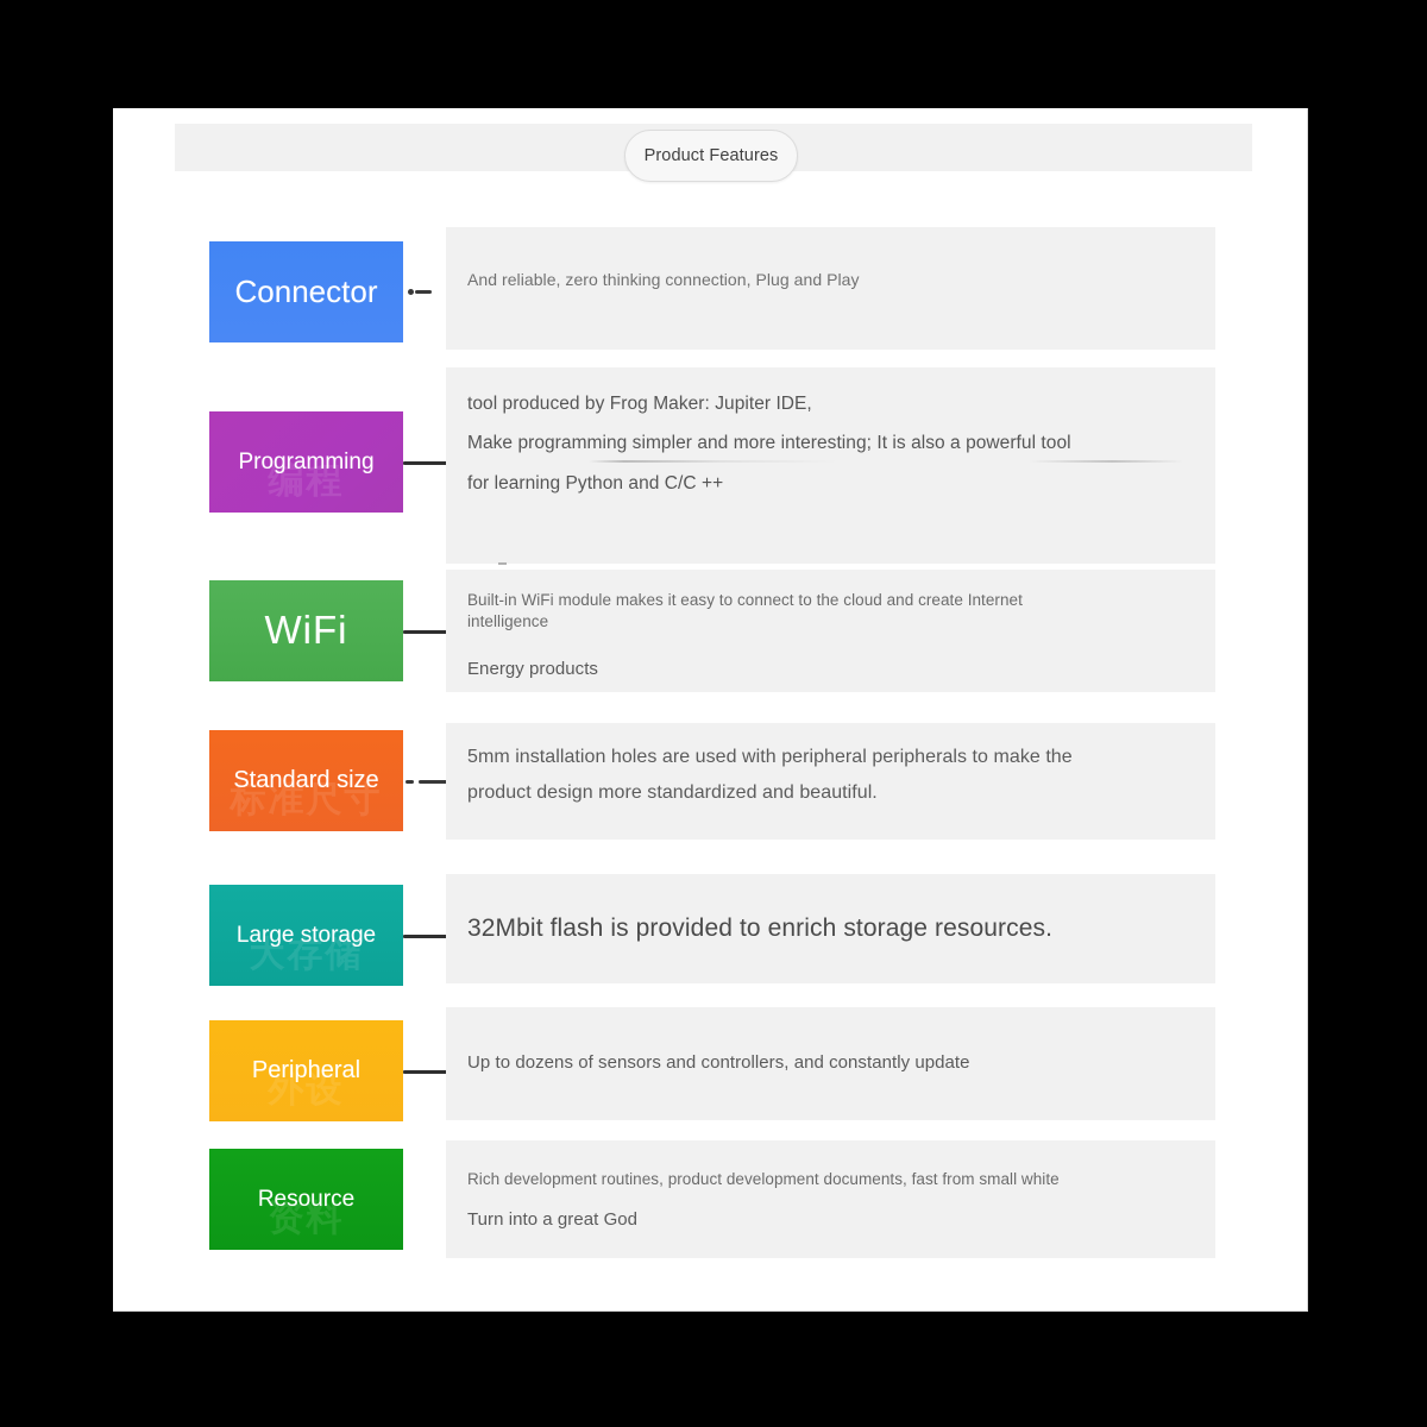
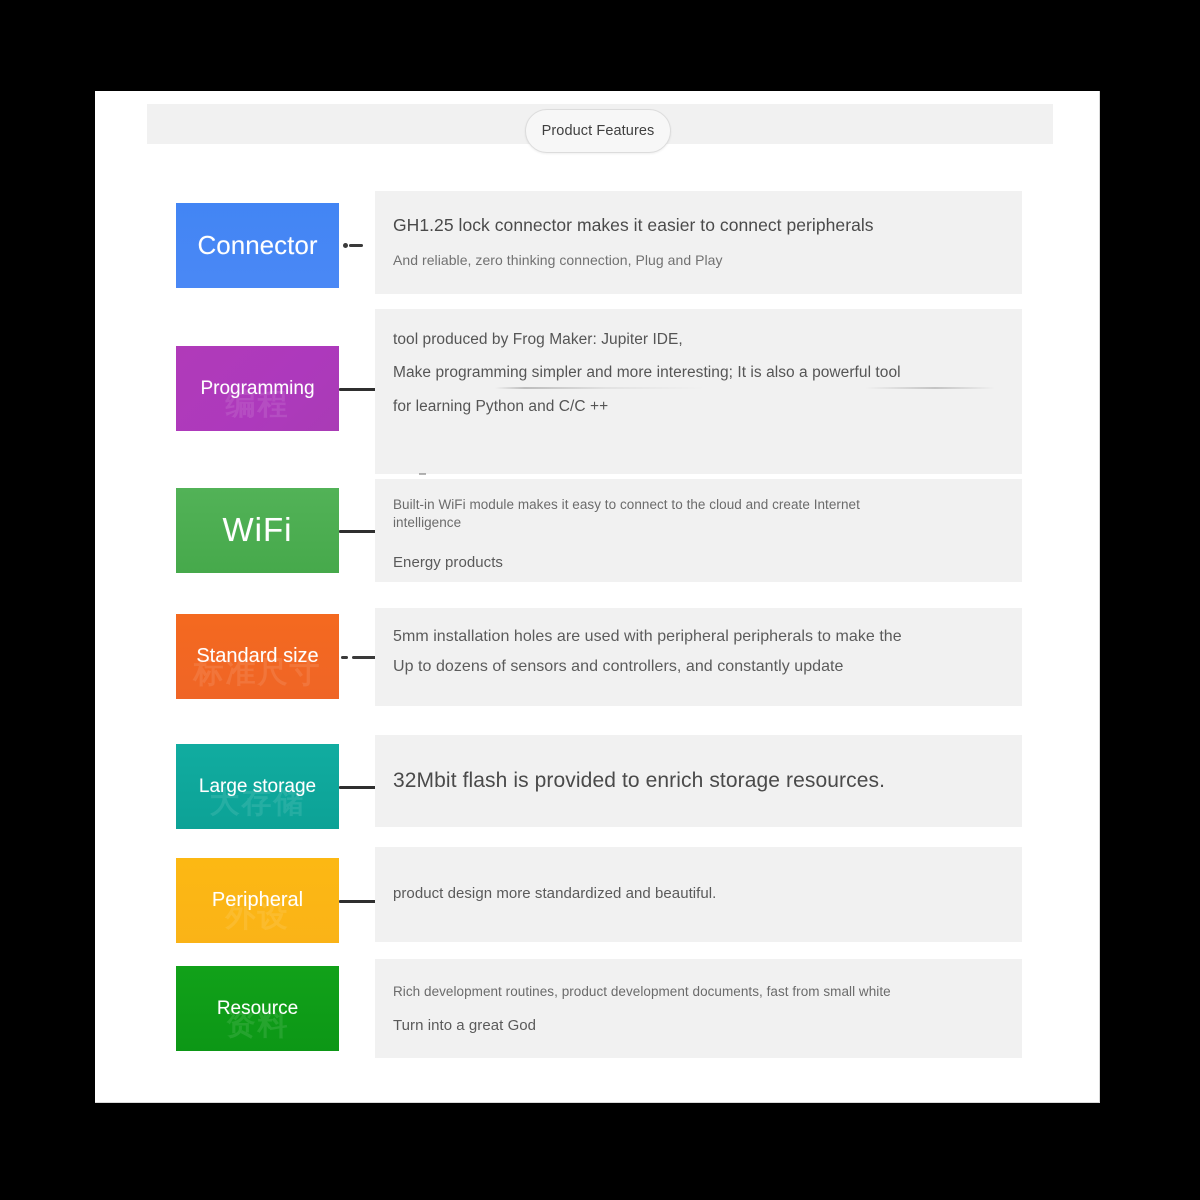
  Product Features
  Connector
+ GH1.25 lock connector makes it easier to connect peripherals
  And reliable, zero thinking connection, Plug and Play
  编程
  Programming
  tool produced by Frog Maker: Jupiter IDE,
  Make programming simpler and more interesting; It is also a powerful tool
  for learning Python and C/C ++
  WiFi
  Built-in WiFi module makes it easy to connect to the cloud and create Internet
  intelligence
  Energy products
  标准尺寸
  Standard size
  5mm installation holes are used with peripheral peripherals to make the
- product design more standardized and beautiful.
+ Up to dozens of sensors and controllers, and constantly update
  大存储
  Large storage
  32Mbit flash is provided to enrich storage resources.
  外设
  Peripheral
- Up to dozens of sensors and controllers, and constantly update
+ product design more standardized and beautiful.
  资料
  Resource
  Rich development routines, product development documents, fast from small white
  Turn into a great God
